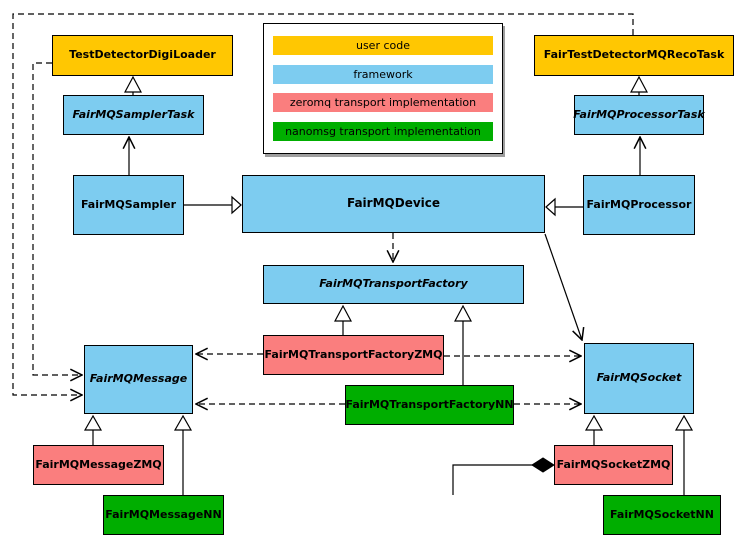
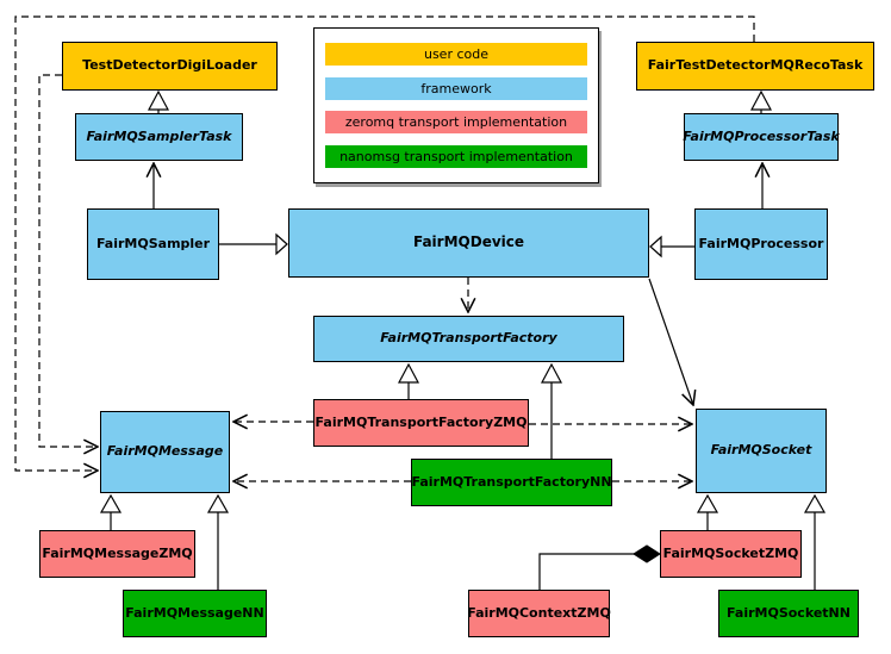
  TestDetectorDigiLoader
  FairTestDetectorMQRecoTask
  FairMQSamplerTask
  FairMQProcessorTask
  FairMQSampler
  FairMQDevice
  FairMQProcessor
  FairMQTransportFactory
  FairMQTransportFactoryZMQ
  FairMQTransportFactoryNN
  FairMQMessage
  FairMQSocket
  FairMQMessageZMQ
  FairMQMessageNN
  FairMQSocketZMQ
+ FairMQContextZMQ
  FairMQSocketNN
  user code
  framework
  zeromq transport implementation
  nanomsg transport implementation
